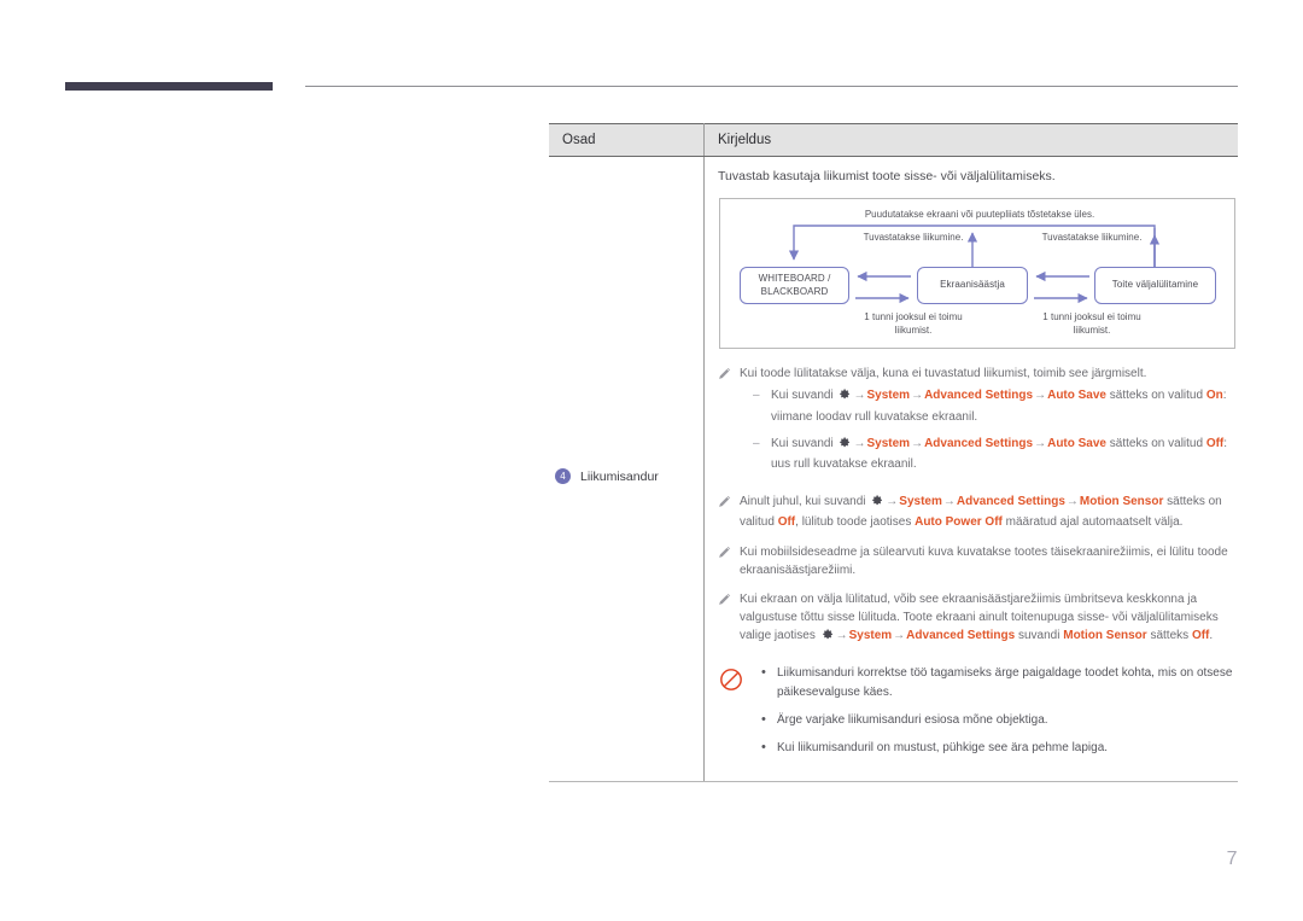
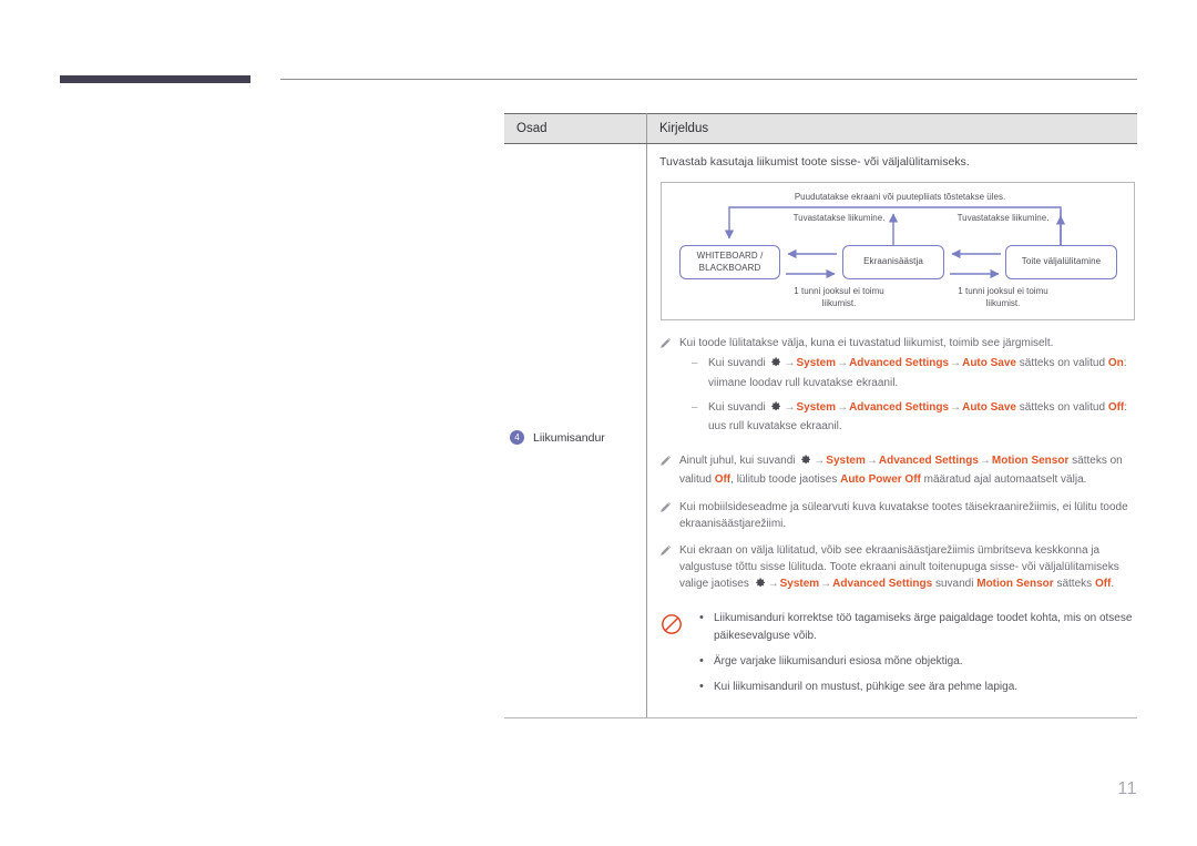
  Osad	Kirjeldus
- 4 Liikumisandur	Tuvastab kasutaja liikumist toote sisse- või väljalülitamiseks. Puudutatakse ekraani või puutepliiats tõstetakse üles. Tuvastatakse liikumine. Tuvastatakse liikumine. 1 tunni jooksul ei toimu liikumist. 1 tunni jooksul ei toimu liikumist. WHITEBOARD / BLACKBOARD Ekraanisäästja Toite väljalülitamine Kui toode lülitatakse välja, kuna ei tuvastatud liikumist, toimib see järgmiselt. – Kui suvandi →System→Advanced Settings→Auto Save sätteks on valitud On: viimane loodav rull kuvatakse ekraanil. – Kui suvandi →System→Advanced Settings→Auto Save sätteks on valitud Off: uus rull kuvatakse ekraanil. Ainult juhul, kui suvandi →System→Advanced Settings→Motion Sensor sätteks on valitud Off, lülitub toode jaotises Auto Power Off määratud ajal automaatselt välja. Kui mobiilsideseadme ja sülearvuti kuva kuvatakse tootes täisekraanirežiimis, ei lülitu toode ekraanisäästjarežiimi. Kui ekraan on välja lülitatud, võib see ekraanisäästjarežiimis ümbritseva keskkonna ja valgustuse tõttu sisse lülituda. Toote ekraani ainult toitenupuga sisse- või väljalülitamiseks valige jaotises →System→Advanced Settings suvandi Motion Sensor sätteks Off. Liikumisanduri korrektse töö tagamiseks ärge paigaldage toodet kohta, mis on otsese päikesevalguse käes. Ärge varjake liikumisanduri esiosa mõne objektiga. Kui liikumisanduril on mustust, pühkige see ära pehme lapiga.
+ 4 Liikumisandur	Tuvastab kasutaja liikumist toote sisse- või väljalülitamiseks. Puudutatakse ekraani või puutepliiats tõstetakse üles. Tuvastatakse liikumine. Tuvastatakse liikumine. 1 tunni jooksul ei toimu liikumist. 1 tunni jooksul ei toimu liikumist. WHITEBOARD / BLACKBOARD Ekraanisäästja Toite väljalülitamine Kui toode lülitatakse välja, kuna ei tuvastatud liikumist, toimib see järgmiselt. – Kui suvandi →System→Advanced Settings→Auto Save sätteks on valitud On: viimane loodav rull kuvatakse ekraanil. – Kui suvandi →System→Advanced Settings→Auto Save sätteks on valitud Off: uus rull kuvatakse ekraanil. Ainult juhul, kui suvandi →System→Advanced Settings→Motion Sensor sätteks on valitud Off, lülitub toode jaotises Auto Power Off määratud ajal automaatselt välja. Kui mobiilsideseadme ja sülearvuti kuva kuvatakse tootes täisekraanirežiimis, ei lülitu toode ekraanisäästjarežiimi. Kui ekraan on välja lülitatud, võib see ekraanisäästjarežiimis ümbritseva keskkonna ja valgustuse tõttu sisse lülituda. Toote ekraani ainult toitenupuga sisse- või väljalülitamiseks valige jaotises →System→Advanced Settings suvandi Motion Sensor sätteks Off. Liikumisanduri korrektse töö tagamiseks ärge paigaldage toodet kohta, mis on otsese päikesevalguse võib. Ärge varjake liikumisanduri esiosa mõne objektiga. Kui liikumisanduril on mustust, pühkige see ära pehme lapiga.
- 7
+ 11
